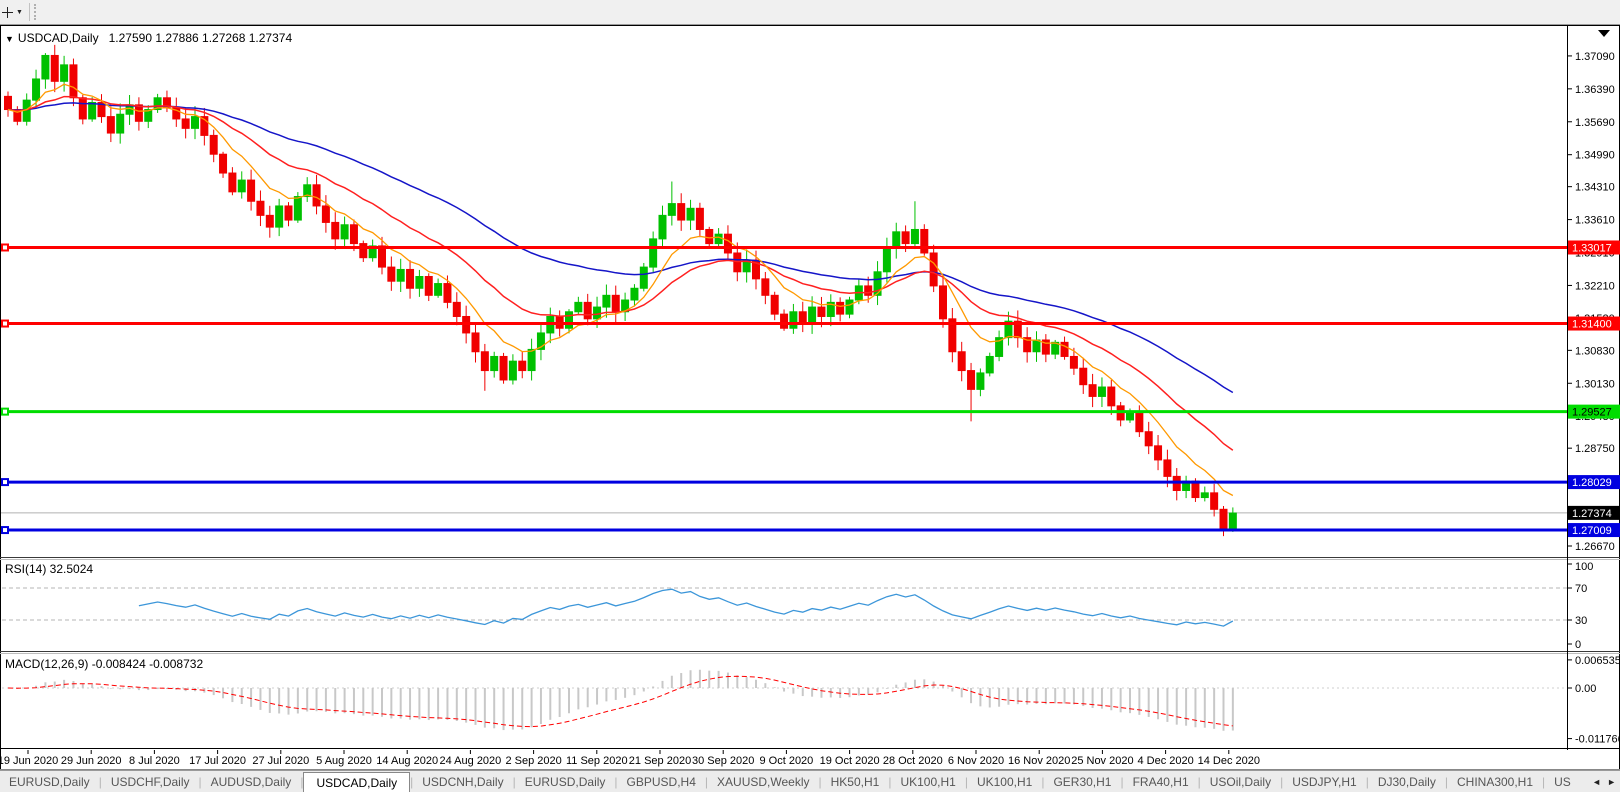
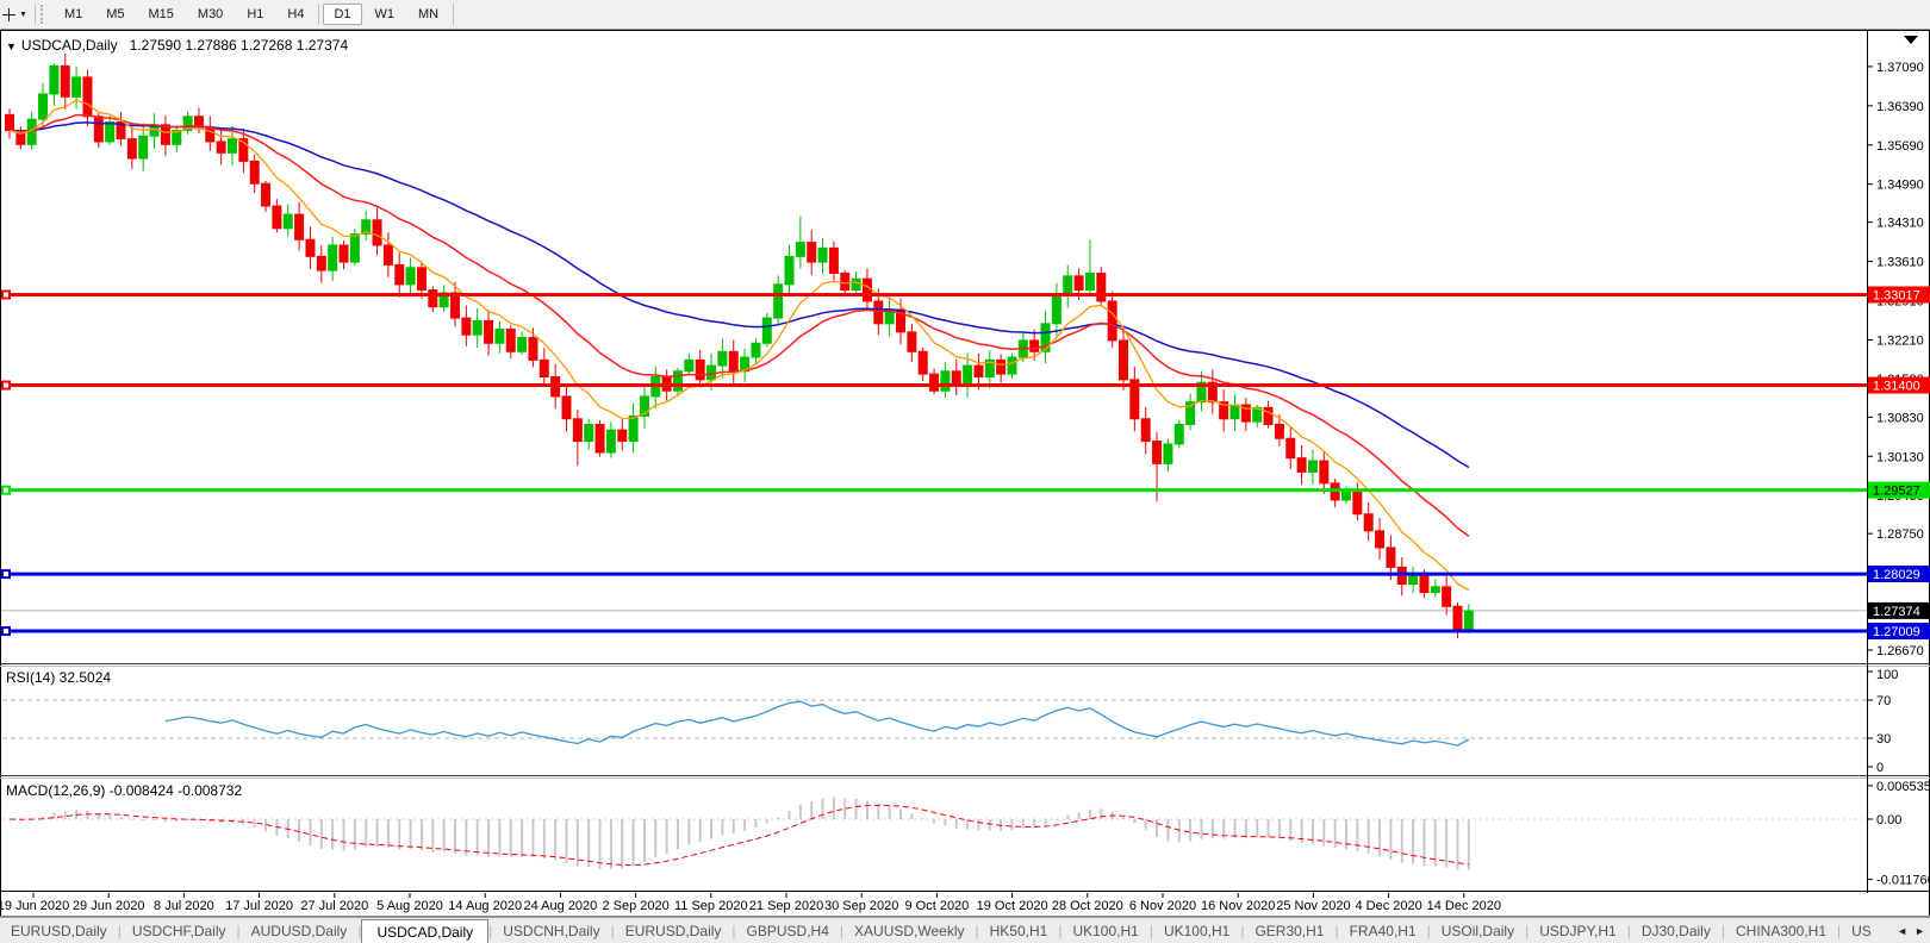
+ M1
+ M5
+ M15
+ M30
+ H1
+ H4
+ D1
+ W1
+ MN
  1.37090
  1.36390
  1.35690
  1.34990
  1.34310
  1.33610
  1.32210
  1.30830
  1.30130
  1.28750
  1.26670
  1.33017
  1.31400
  1.29527
  1.28029
  1.27009
  1.27374
  100
  70
  30
  0
  0.006535
  0.00
  -0.01176
  19 Jun 2020
  29 Jun 2020
  8 Jul 2020
  17 Jul 2020
  27 Jul 2020
  5 Aug 2020
  14 Aug 2020
  24 Aug 2020
  2 Sep 2020
  11 Sep 2020
  21 Sep 2020
  30 Sep 2020
  9 Oct 2020
  19 Oct 2020
  28 Oct 2020
  6 Nov 2020
  16 Nov 2020
  25 Nov 2020
  4 Dec 2020
  14 Dec 2020
  ▼ USDCAD,Daily 1.27590 1.27886 1.27268 1.27374
  RSI(14) 32.5024
  MACD(12,26,9) -0.008424 -0.008732
  EURUSD,Daily
  |
  USDCHF,Daily
  |
  AUDUSD,Daily
  |
  USDCAD,Daily
  |
  USDCNH,Daily
  |
  EURUSD,Daily
  |
  GBPUSD,H4
  |
  XAUUSD,Weekly
  |
  HK50,H1
  |
  UK100,H1
  |
  UK100,H1
  |
  GER30,H1
  |
  FRA40,H1
  |
  USOil,Daily
  |
  USDJPY,H1
  |
  DJ30,Daily
  |
  CHINA300,H1
  |
  US
  ◄
  ►
